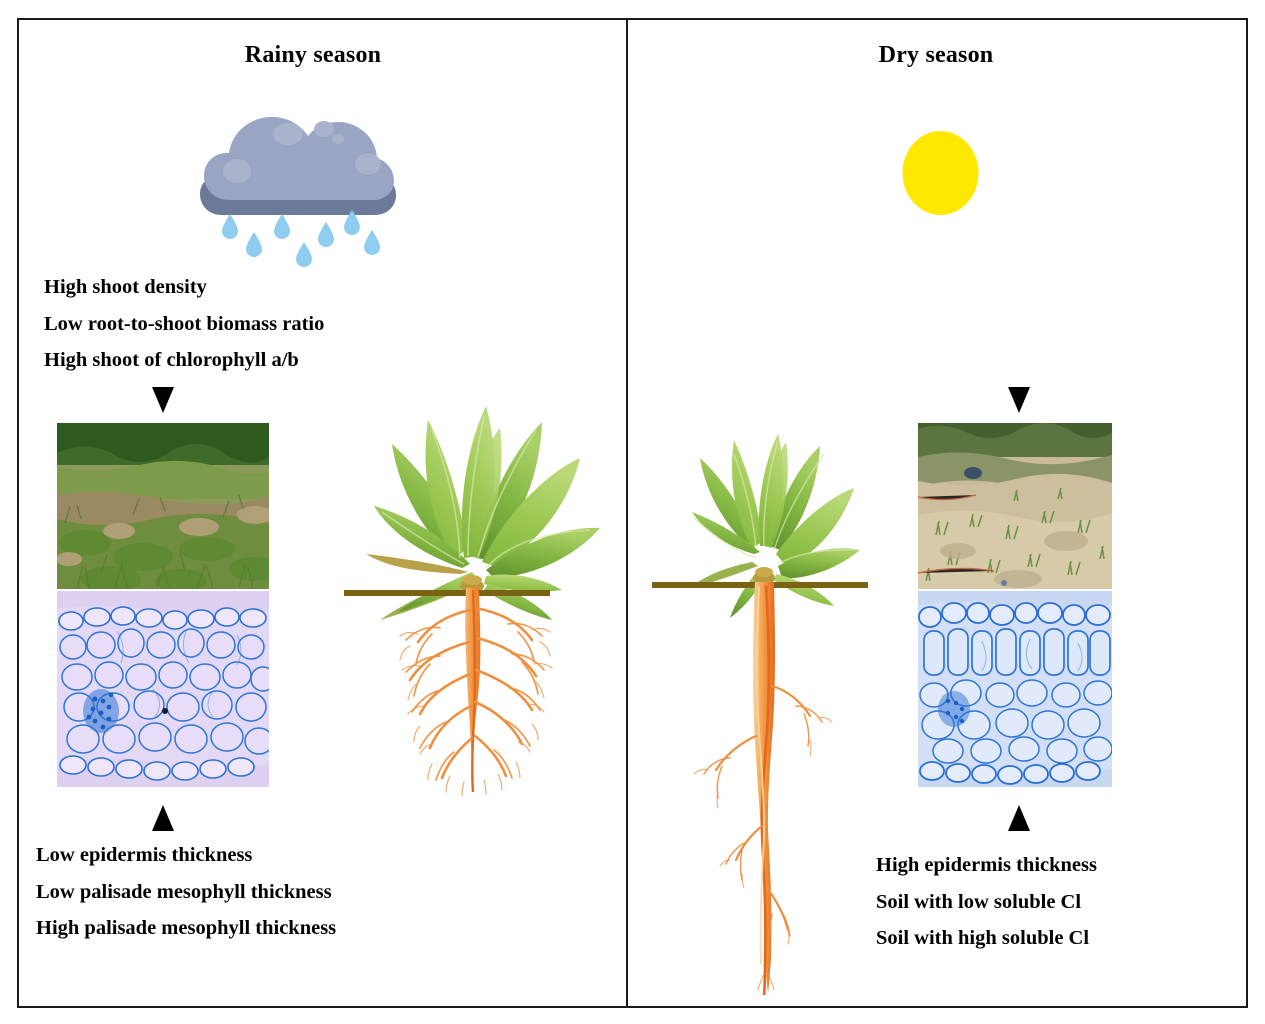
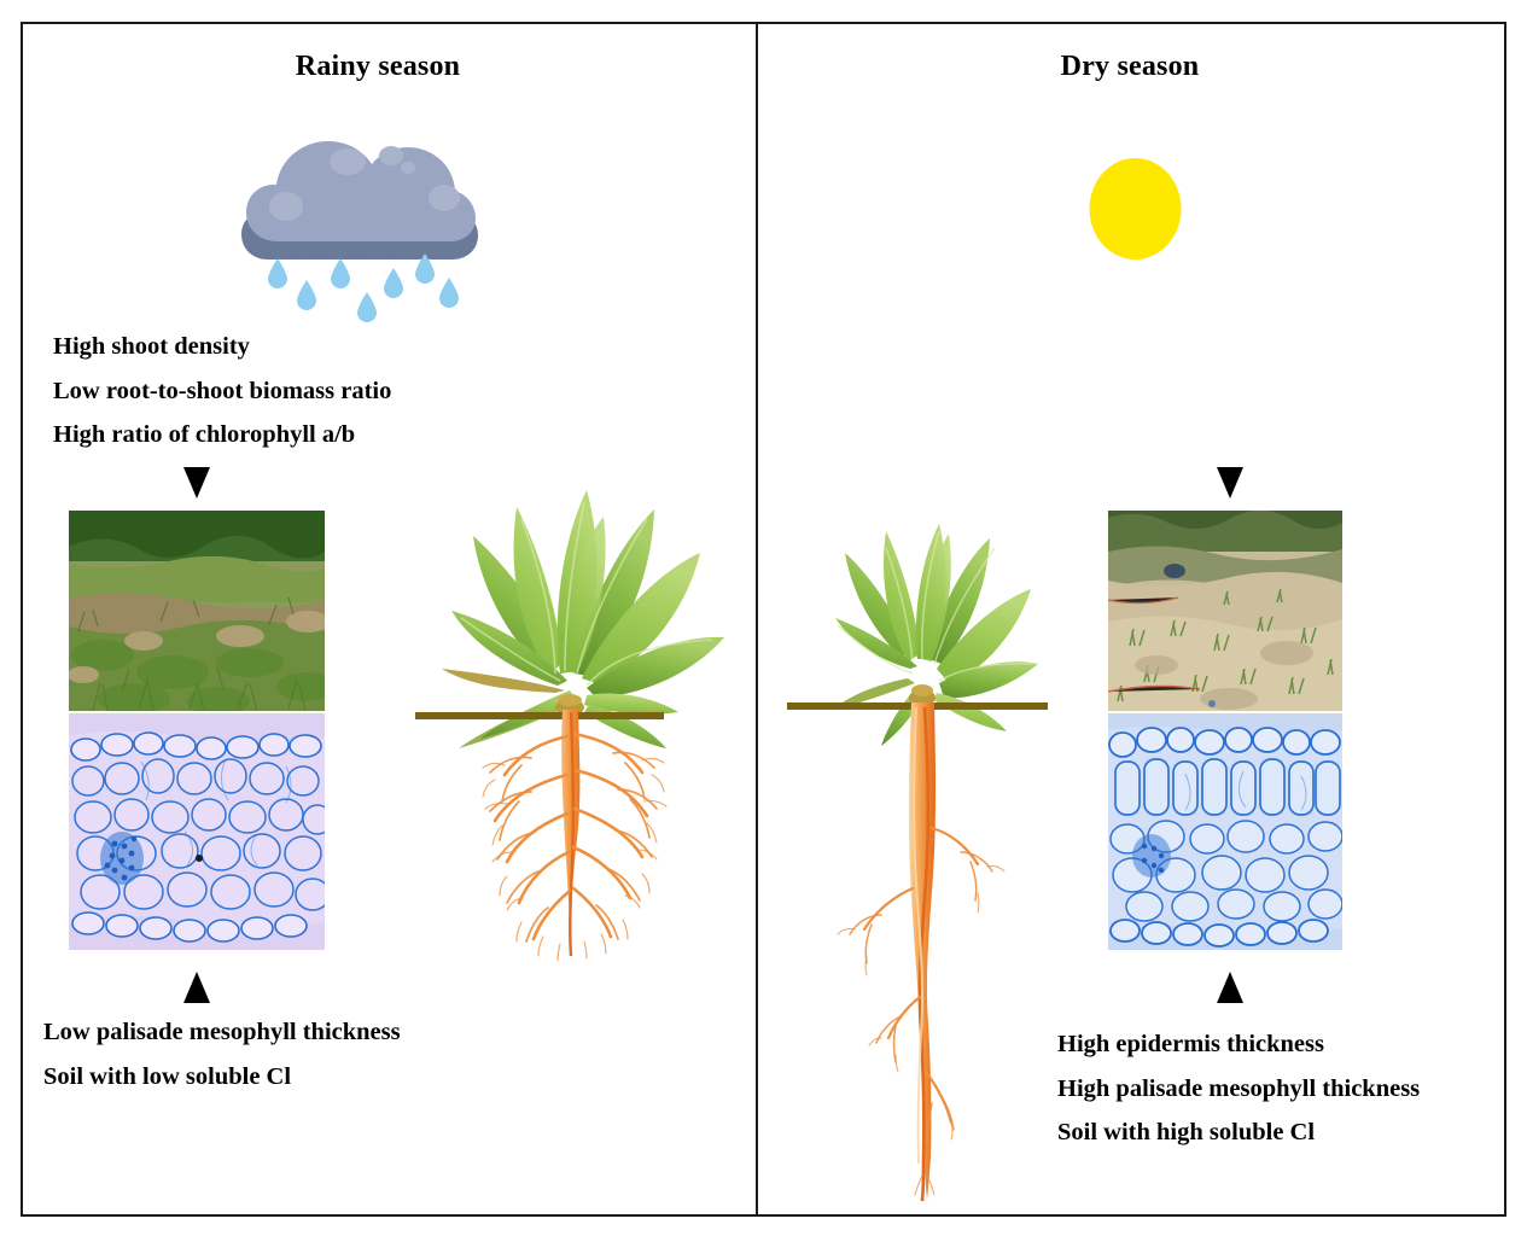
  Rainy season
  Dry season
  High shoot density
  Low root-to-shoot biomass ratio
- High shoot of chlorophyll a/b
+ High ratio of chlorophyll a/b
- Low epidermis thickness
  Low palisade mesophyll thickness
- High palisade mesophyll thickness
+ Soil with low soluble Cl
  High epidermis thickness
- Soil with low soluble Cl
+ High palisade mesophyll thickness
  Soil with high soluble Cl
